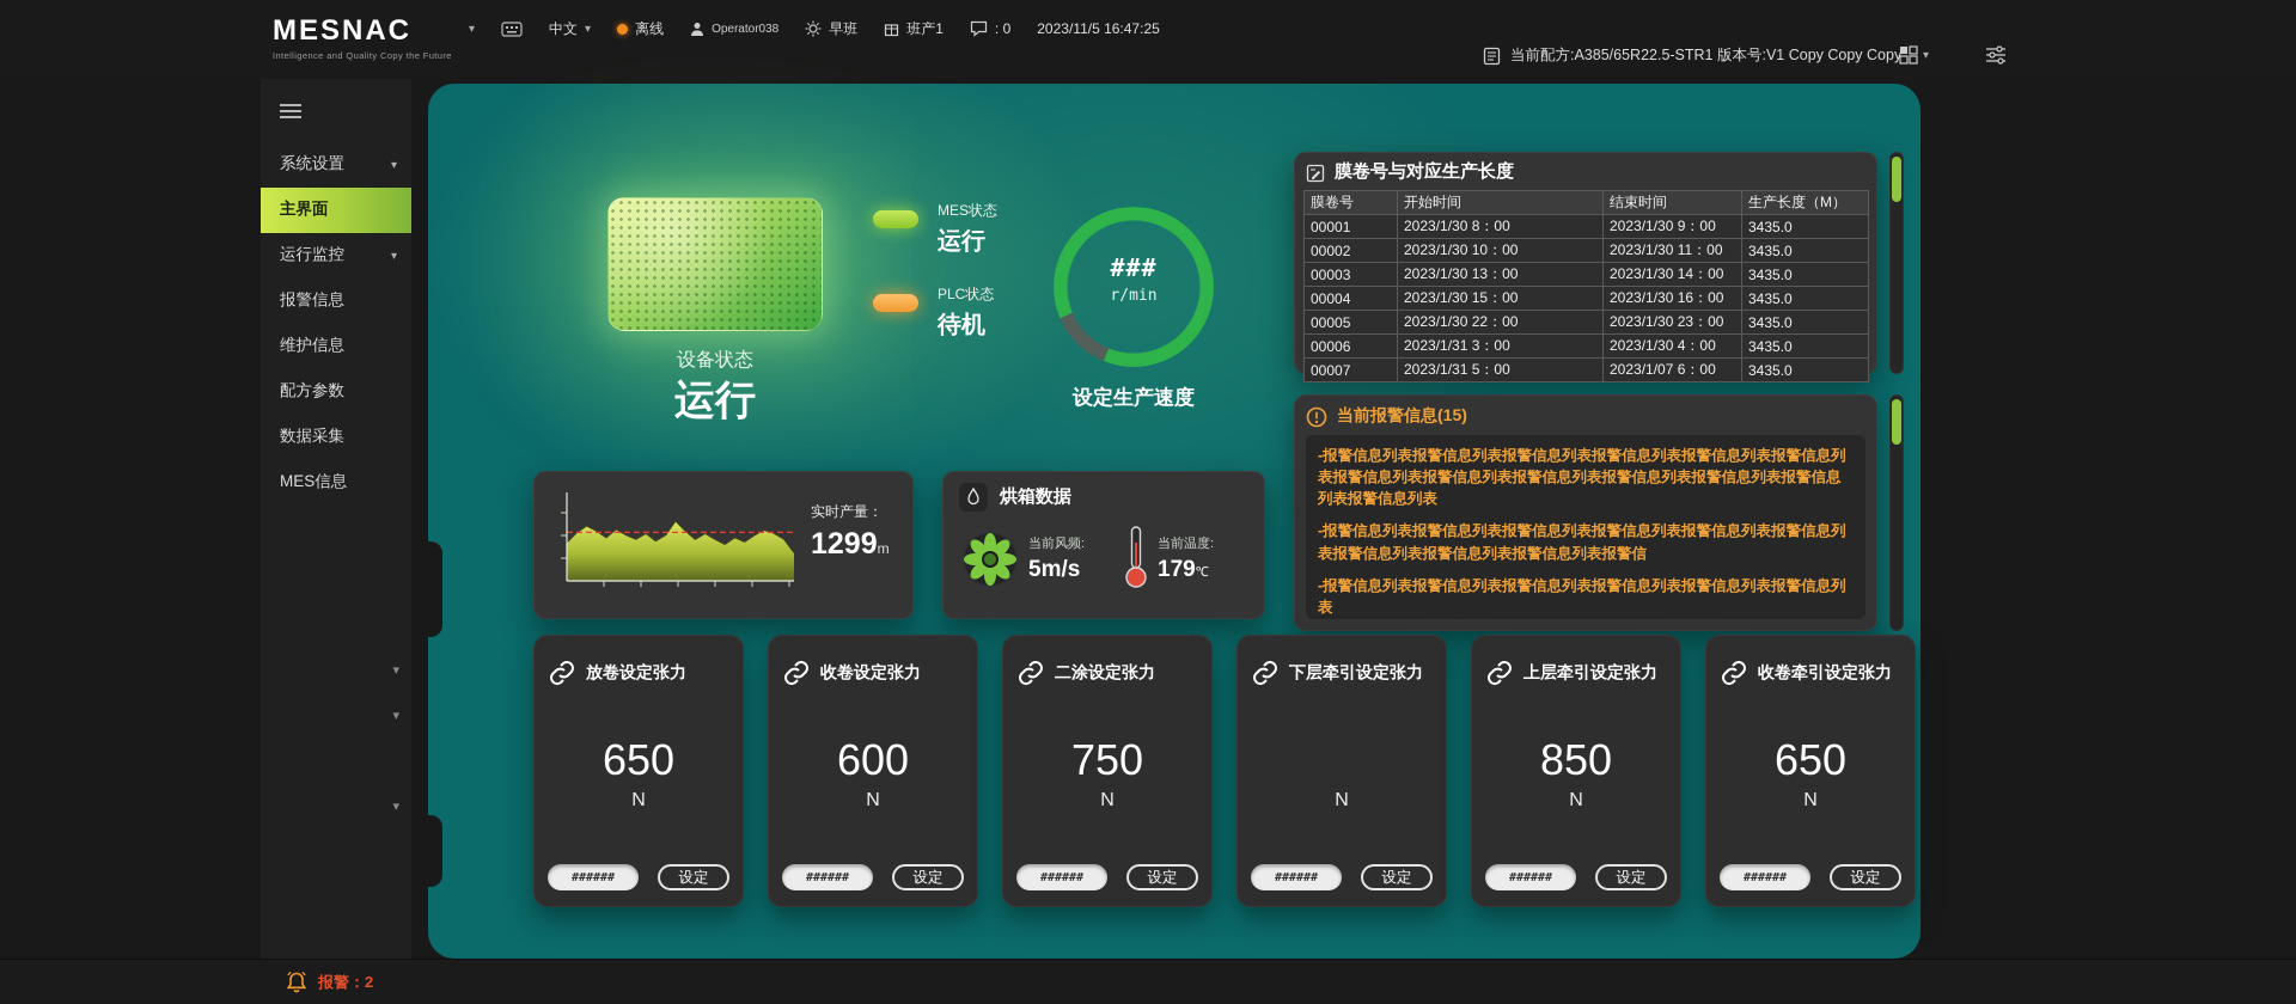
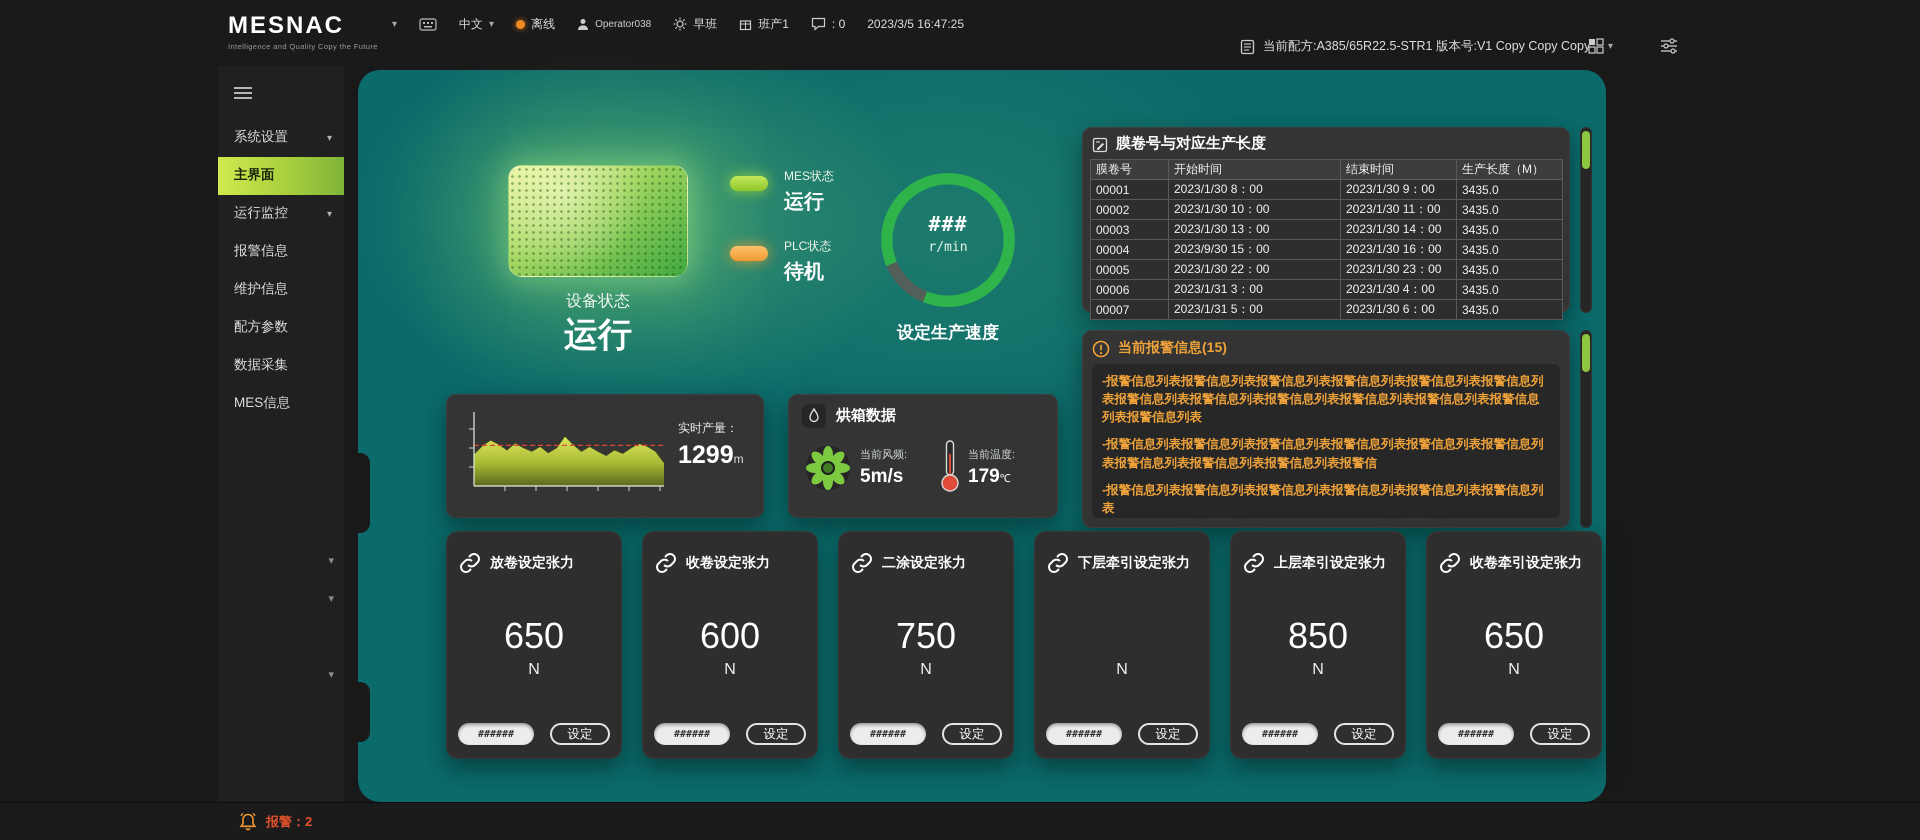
  MESNAC
  Intelligence and Quality Copy the Future
  ▾
  中文
  ▾
  离线
  Operator038
  早班
  班产1
  : 0
- 2023/11/5 16:47:25
+ 2023/3/5 16:47:25
  当前配方:A385/65R22.5-STR1 版本号:V1 Copy Copy Copy
  ▾
  系统设置
  ▾
  主界面
  运行监控
  ▾
  报警信息
  维护信息
  配方参数
  数据采集
  MES信息
  ▾
  ▾
  ▾
  设备状态
  运行
  MES状态
  运行
  PLC状态
  待机
  ###
  r/min
  设定生产速度
  膜卷号与对应生产长度
  膜卷号	开始时间	结束时间	生产长度（M）
  00001	2023/1/30 8：00	2023/1/30 9：00	3435.0
  00002	2023/1/30 10：00	2023/1/30 11：00	3435.0
  00003	2023/1/30 13：00	2023/1/30 14：00	3435.0
- 00004	2023/1/30 15：00	2023/1/30 16：00	3435.0
+ 00004	2023/9/30 15：00	2023/1/30 16：00	3435.0
  00005	2023/1/30 22：00	2023/1/30 23：00	3435.0
  00006	2023/1/31 3：00	2023/1/30 4：00	3435.0
- 00007	2023/1/31 5：00	2023/1/07 6：00	3435.0
+ 00007	2023/1/31 5：00	2023/1/30 6：00	3435.0
  当前报警信息(15)
  -报警信息列表报警信息列表报警信息列表报警信息列表报警信息列表报警信息列表报警信息列表报警信息列表报警信息列表报警信息列表报警信息列表报警信息列表报警信息列表
  -报警信息列表报警信息列表报警信息列表报警信息列表报警信息列表报警信息列表报警信息列表报警信息列表报警信息列表报警信
  -报警信息列表报警信息列表报警信息列表报警信息列表报警信息列表报警信息列表
  实时产量：
  1299m
  烘箱数据
  当前风频:
  5m/s
  当前温度:
  179℃
  放卷设定张力
  650
  N
  ######
  设定
  收卷设定张力
  600
  N
  ######
  设定
  二涂设定张力
  750
  N
  ######
  设定
  下层牵引设定张力
  N
  ######
  设定
  上层牵引设定张力
  850
  N
  ######
  设定
  收卷牵引设定张力
  650
  N
  ######
  设定
  报警：2
